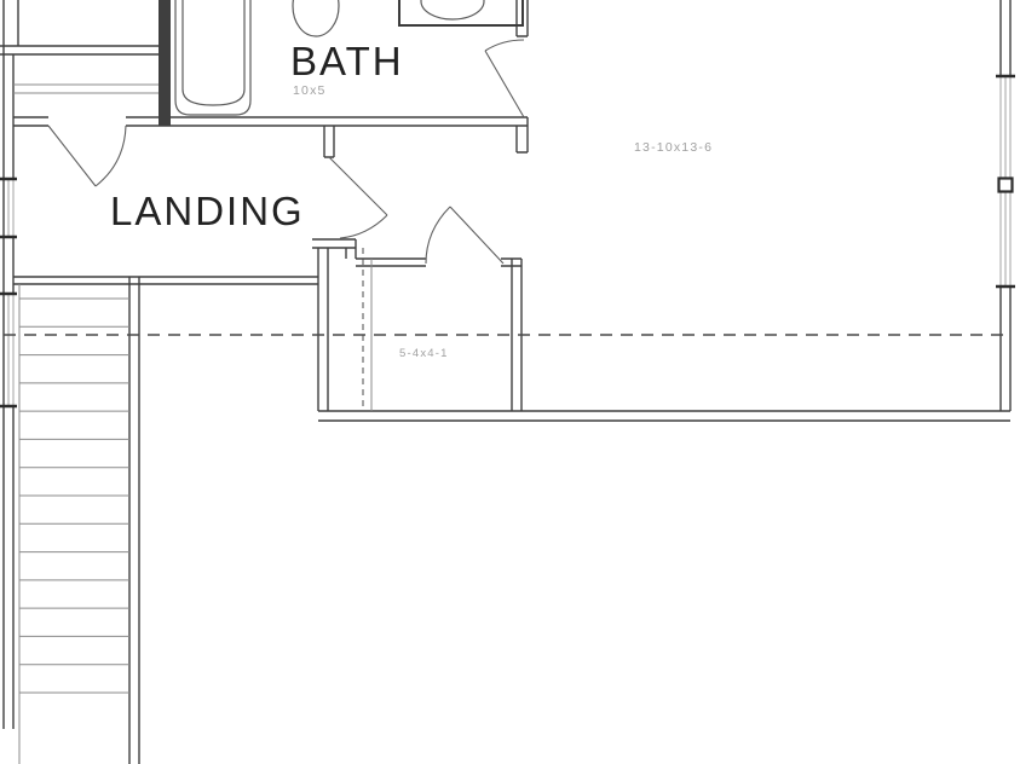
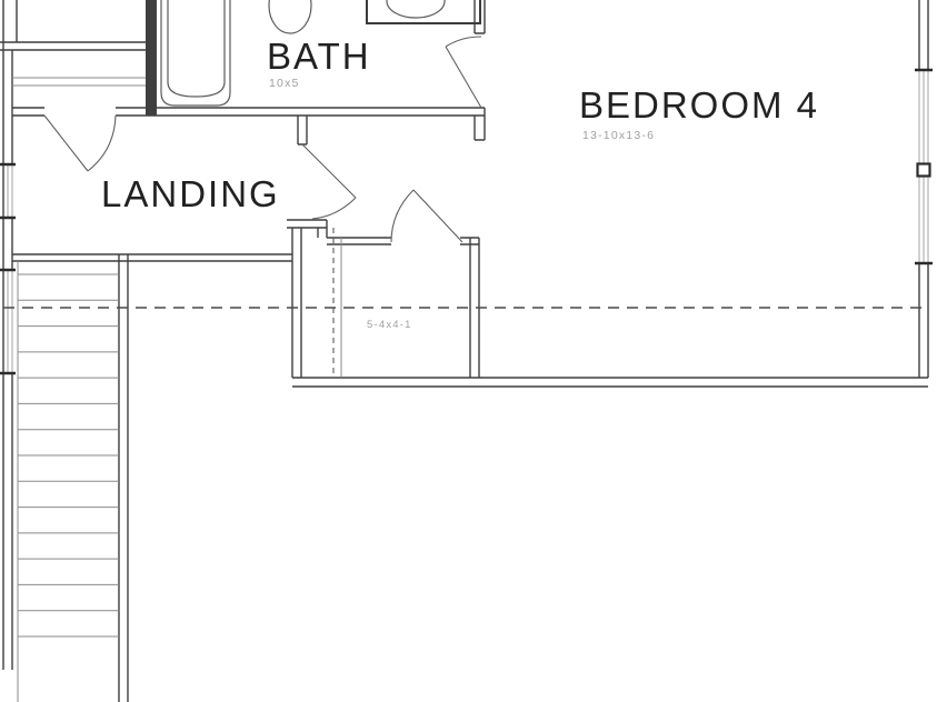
  BATH
  10x5
+ BEDROOM 4
  13-10x13-6
  LANDING
  5-4x4-1
